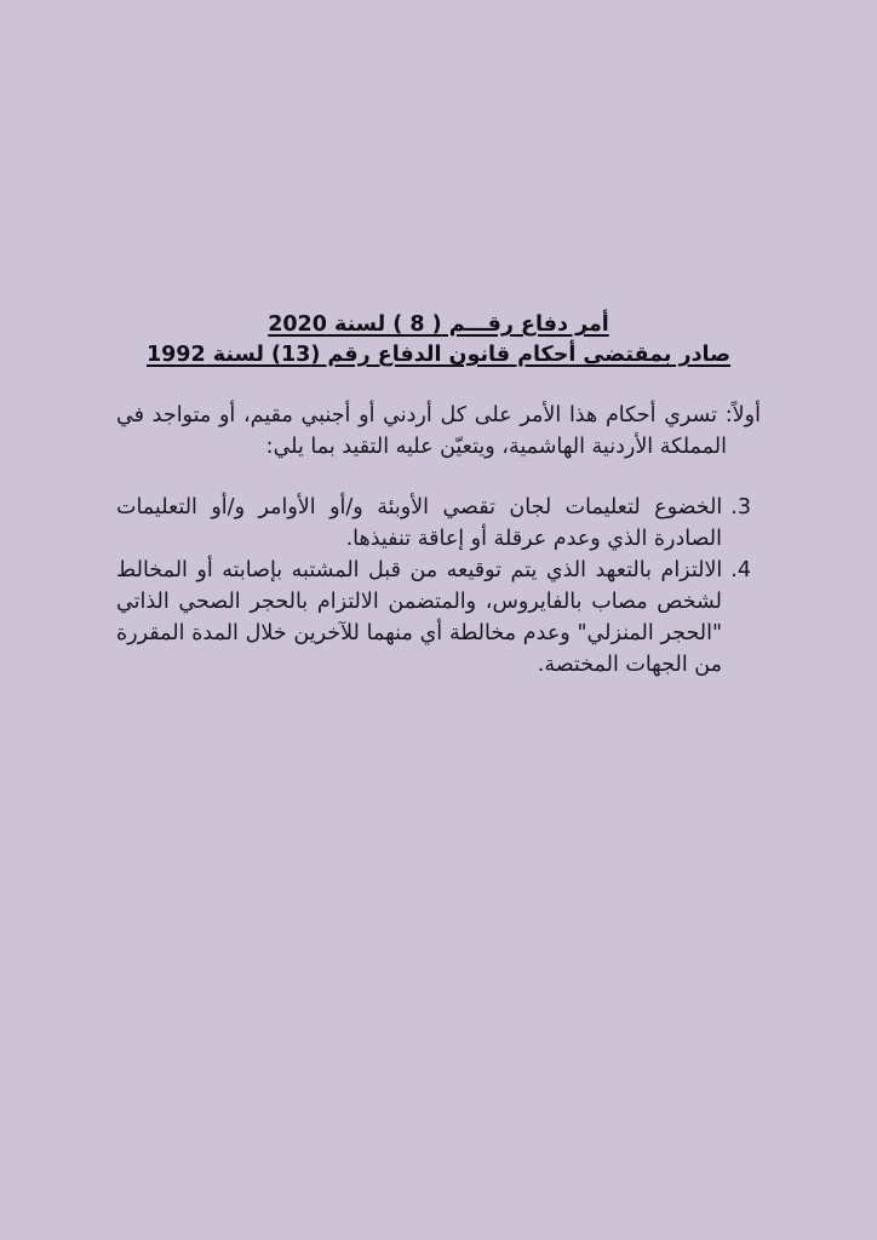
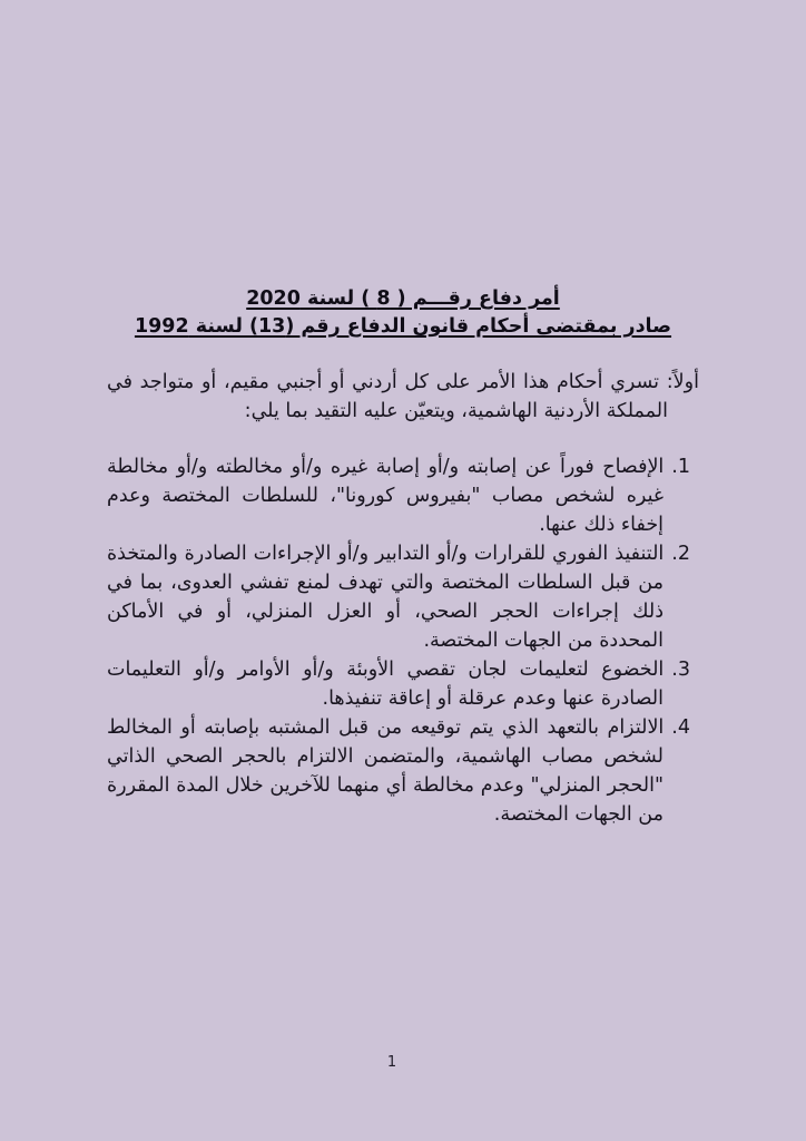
  أمر دفاع رقـــم ( 8 ) لسنة 2020
  صادر بمقتضى أحكام قانون الدفاع رقم (13) لسنة 1992
  أولاً: تسري أحكام هذا الأمر على كل أردني أو أجنبي مقيم، أو متواجد في المملكة الأردنية الهاشمية، ويتعيّن عليه التقيد بما يلي:
+ .1الإفصاح فوراً عن إصابته و/أو إصابة غيره و/أو مخالطته و/أو مخالطة غيره لشخص مصاب "بفيروس كورونا"، للسلطات المختصة وعدم إخفاء ذلك عنها.
+ .2التنفيذ الفوري للقرارات و/أو التدابير و/أو الإجراءات الصادرة والمتخذة من قبل السلطات المختصة والتي تهدف لمنع تفشي العدوى، بما في ذلك إجراءات الحجر الصحي، أو العزل المنزلي، أو في الأماكن المحددة من الجهات المختصة.
- .3الخضوع لتعليمات لجان تقصي الأوبئة و/أو الأوامر و/أو التعليمات الصادرة الذي وعدم عرقلة أو إعاقة تنفيذها.
+ .3الخضوع لتعليمات لجان تقصي الأوبئة و/أو الأوامر و/أو التعليمات الصادرة عنها وعدم عرقلة أو إعاقة تنفيذها.
- .4الالتزام بالتعهد الذي يتم توقيعه من قبل المشتبه بإصابته أو المخالط لشخص مصاب بالفايروس، والمتضمن الالتزام بالحجر الصحي الذاتي "الحجر المنزلي" وعدم مخالطة أي منهما للآخرين خلال المدة المقررة من الجهات المختصة.
+ .4الالتزام بالتعهد الذي يتم توقيعه من قبل المشتبه بإصابته أو المخالط لشخص مصاب الهاشمية، والمتضمن الالتزام بالحجر الصحي الذاتي "الحجر المنزلي" وعدم مخالطة أي منهما للآخرين خلال المدة المقررة من الجهات المختصة.
+ 1
